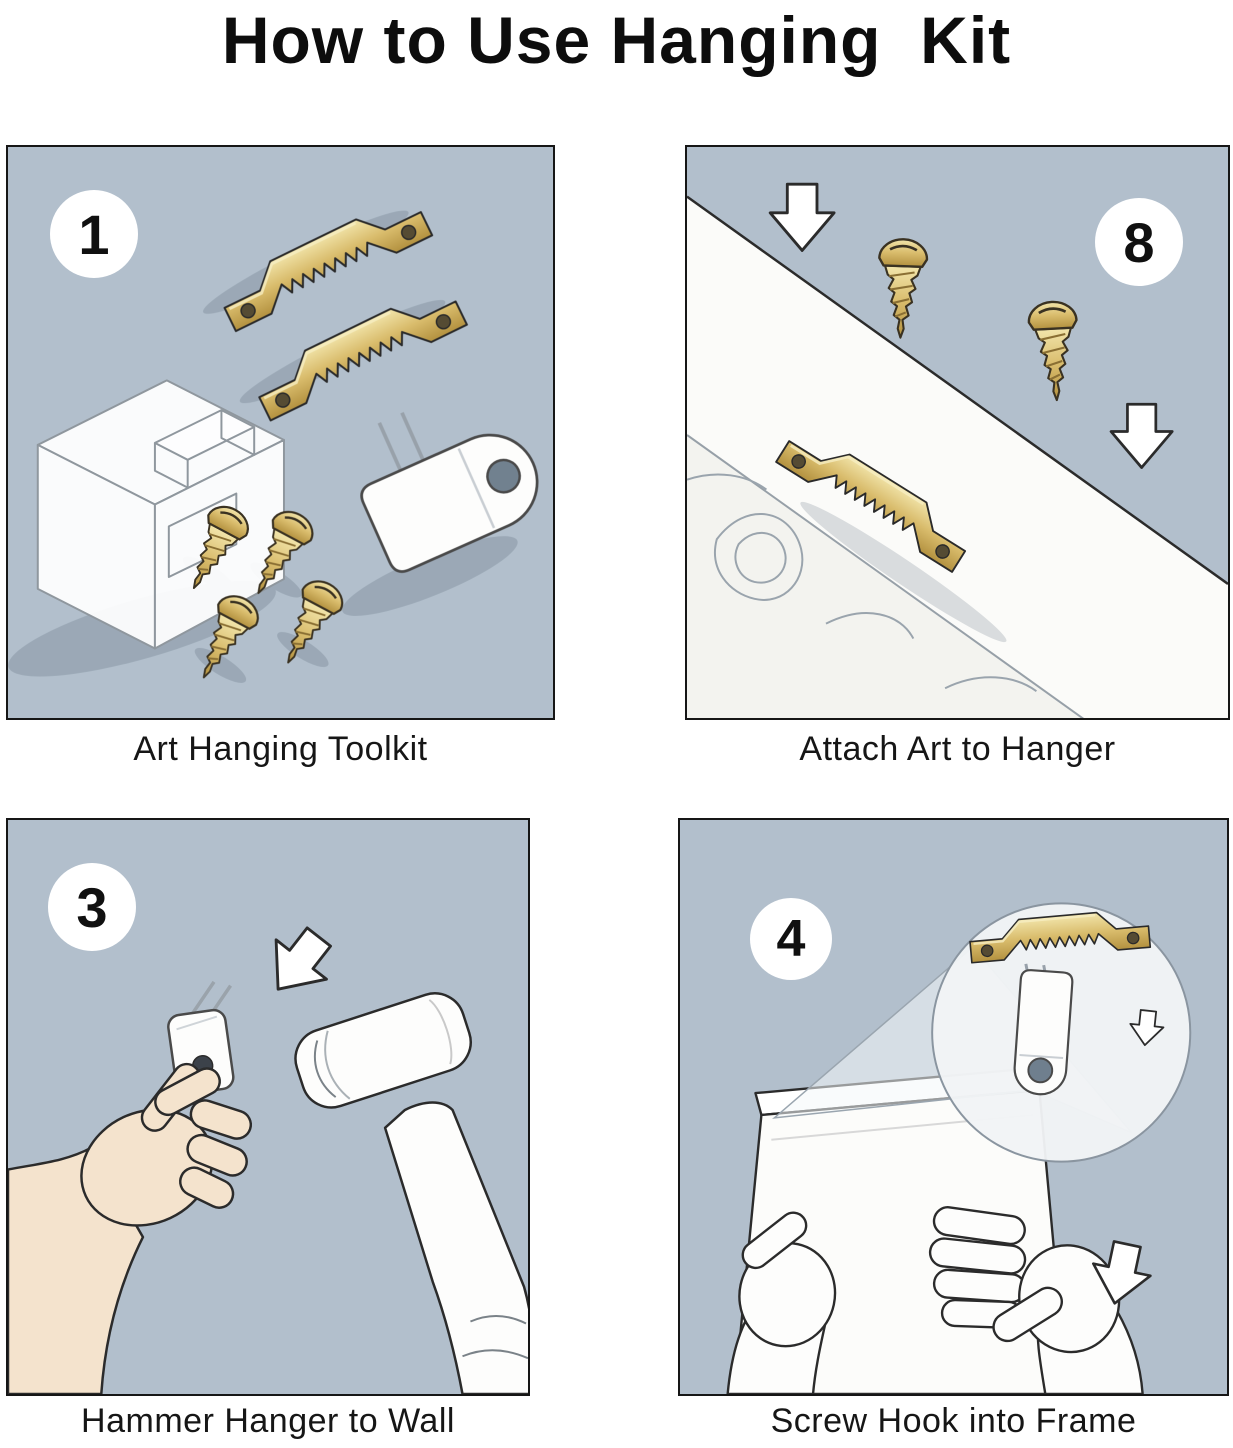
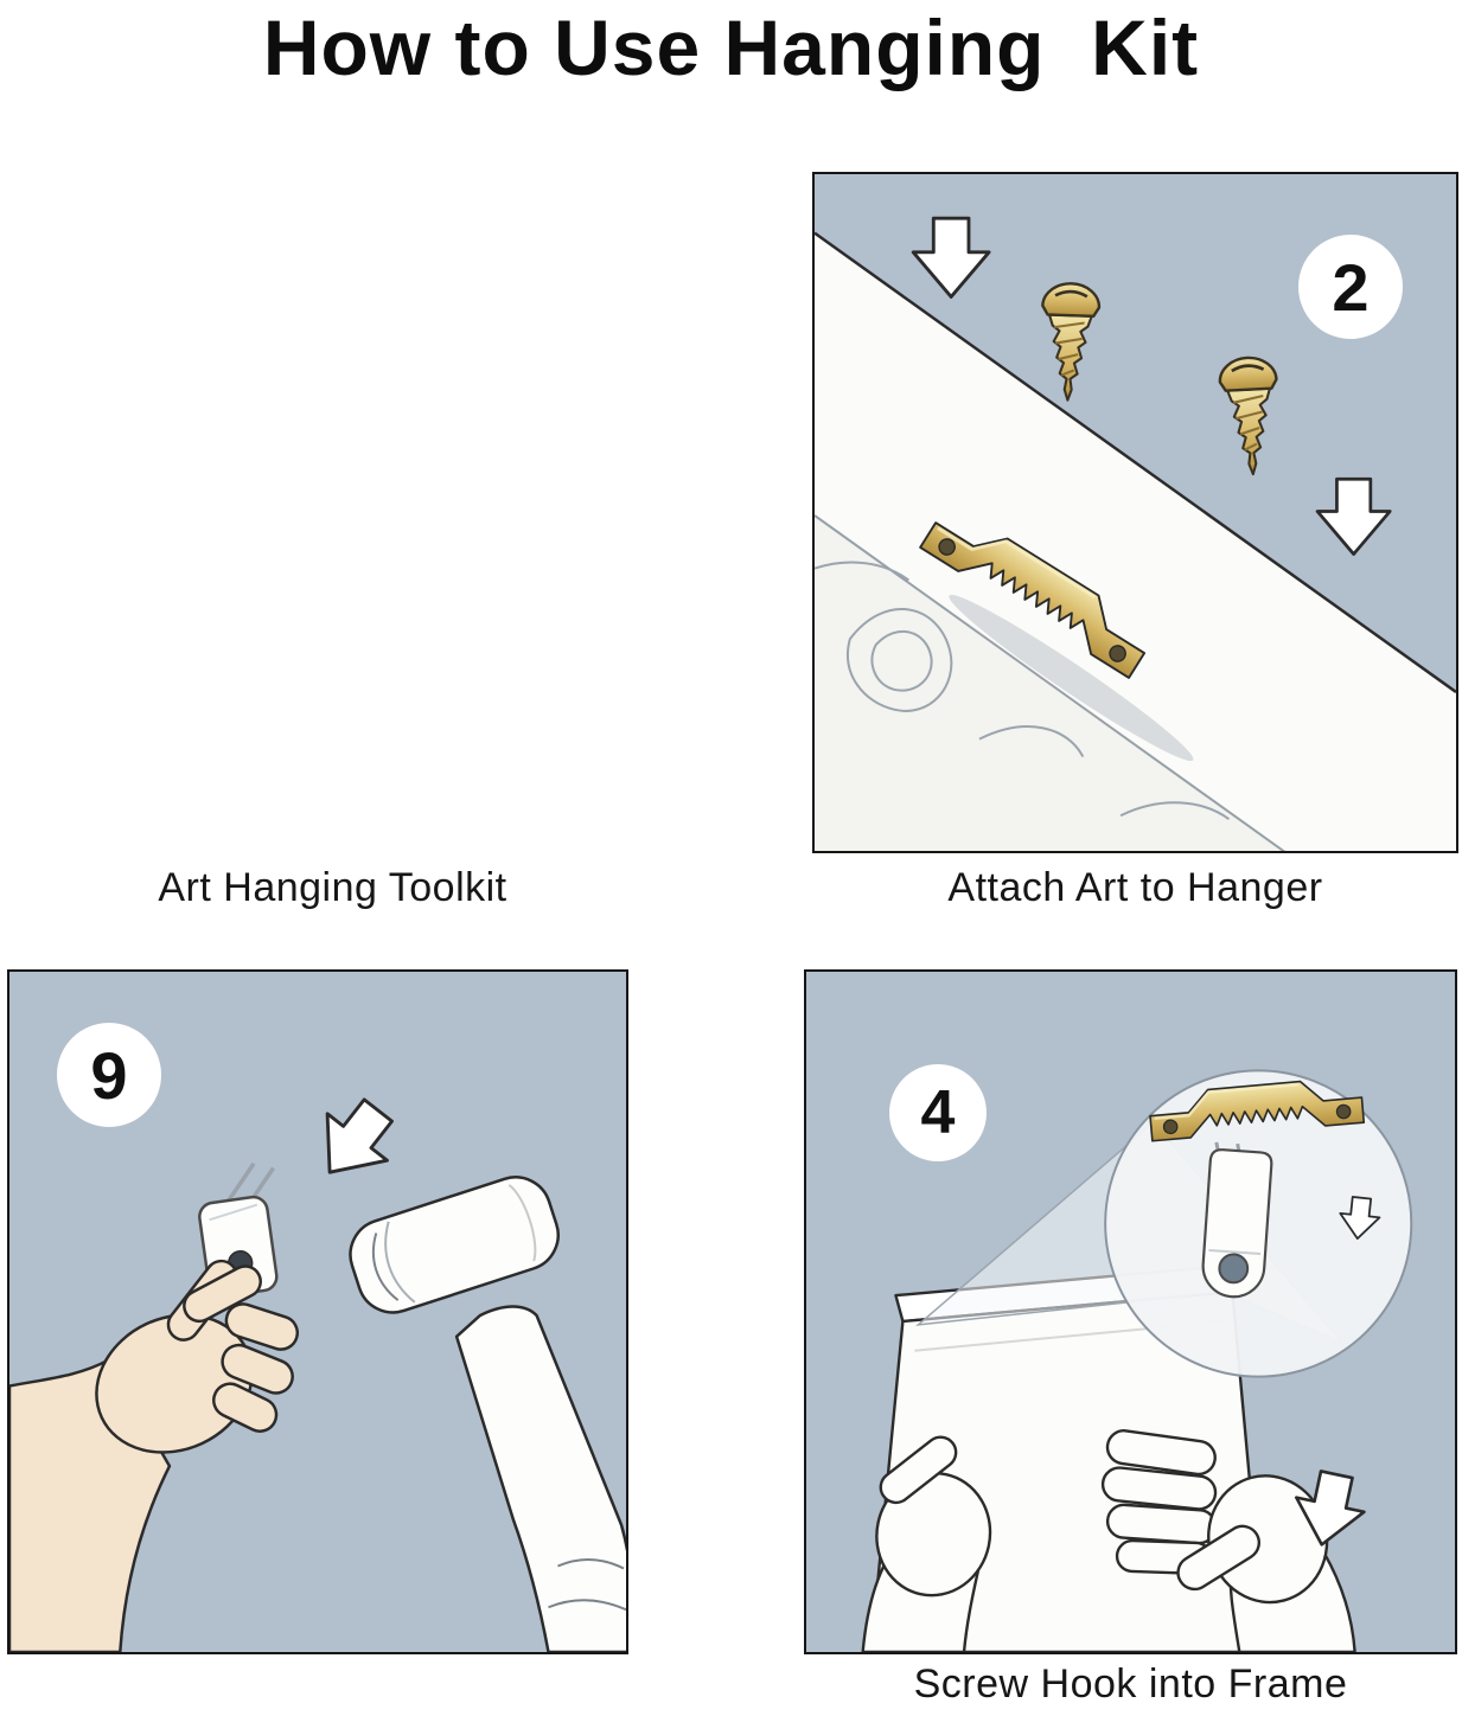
  How to Use Hanging Kit
- 1
- 8
+ 2
  Art Hanging Toolkit
  Attach Art to Hanger
- 3
+ 9
  4
- Hammer Hanger to Wall
  Screw Hook into Frame
